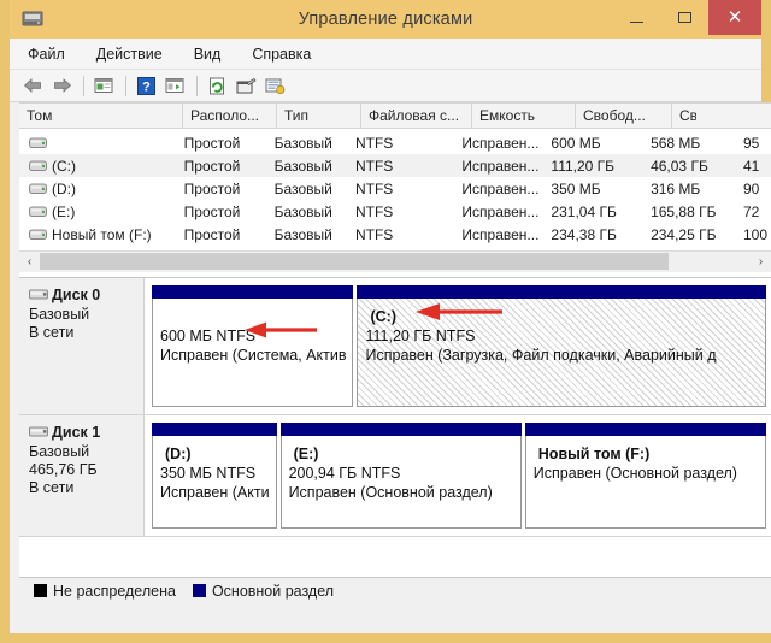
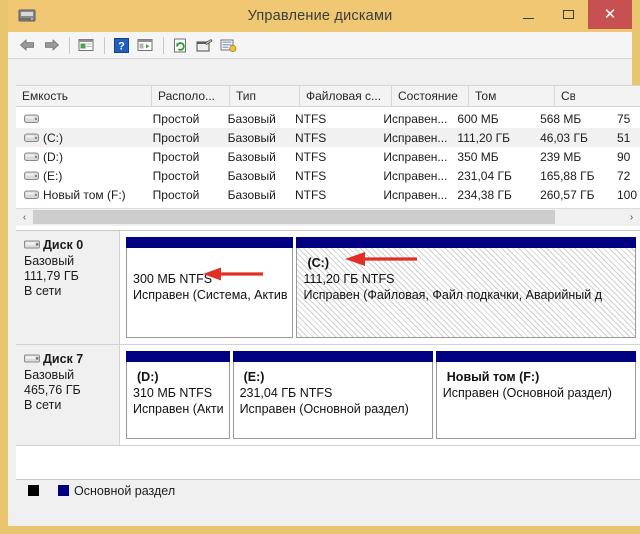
  Управление дисками
  ✕
- Файл
- Действие
- Вид
- Справка
  ?
- Том
+ Емкость
  Располо...
  Тип
  Файловая с...
+ Состояние
- Емкость
+ Том
- Свобод...
  Св
  Простой
  Базовый
  NTFS
  Исправен...
  600 МБ
  568 МБ
- 95
+ 75
  (C:)
  Простой
  Базовый
  NTFS
  Исправен...
  111,20 ГБ
  46,03 ГБ
- 41
+ 51
  (D:)
  Простой
  Базовый
  NTFS
  Исправен...
  350 МБ
- 316 МБ
+ 239 МБ
  90
  (E:)
  Простой
  Базовый
  NTFS
  Исправен...
  231,04 ГБ
  165,88 ГБ
  72
  Новый том (F:)
  Простой
  Базовый
  NTFS
  Исправен...
  234,38 ГБ
- 234,25 ГБ
+ 260,57 ГБ
  100
  ‹
  ›
  Диск 0
  Базовый
+ 111,79 ГБ
  В сети
- 600 МБ NTFS
+ 300 МБ NTFS
  Исправен (Система, Актив
  (C:)
  111,20 ГБ NTFS
- Исправен (Загрузка, Файл подкачки, Аварийный д
+ Исправен (Файловая, Файл подкачки, Аварийный д
- Диск 1
+ Диск 7
  Базовый
  465,76 ГБ
  В сети
  (D:)
- 350 МБ NTFS
+ 310 МБ NTFS
  Исправен (Акти
  (E:)
- 200,94 ГБ NTFS
+ 231,04 ГБ NTFS
  Исправен (Основной раздел)
  Новый том (F:)
  Исправен (Основной раздел)
- Не распределена
  Основной раздел
